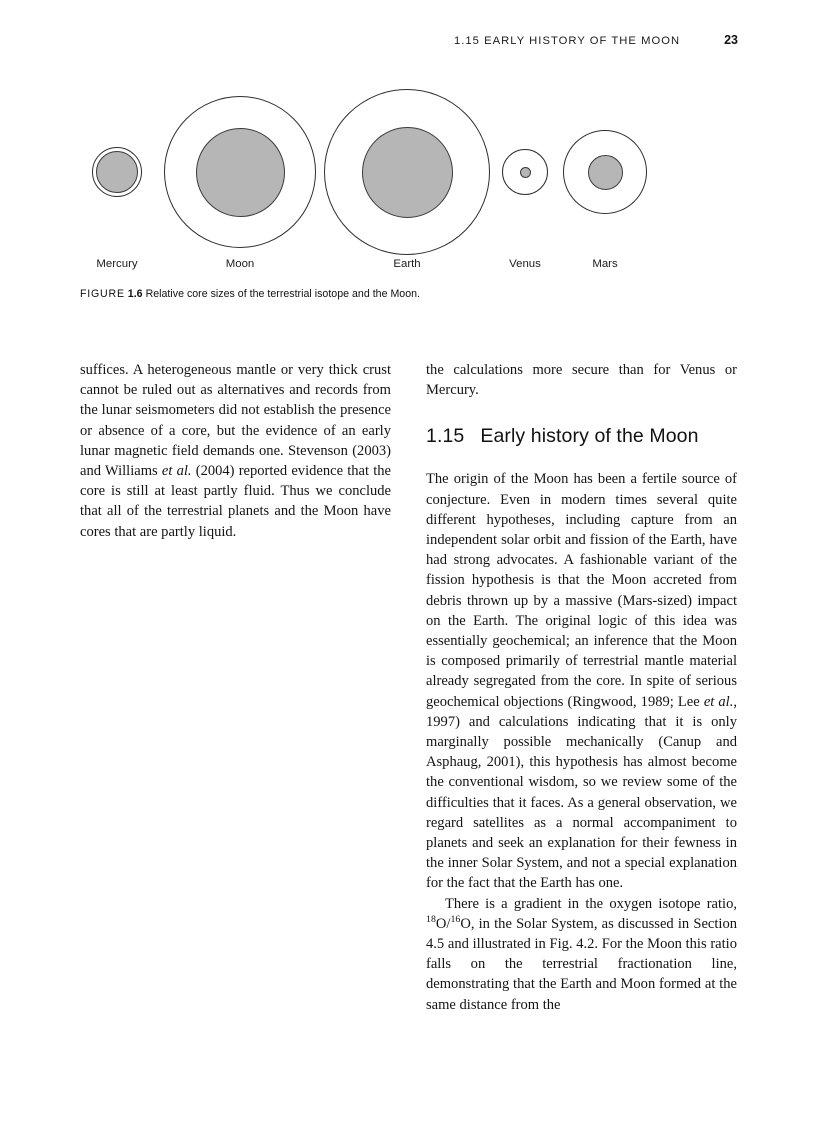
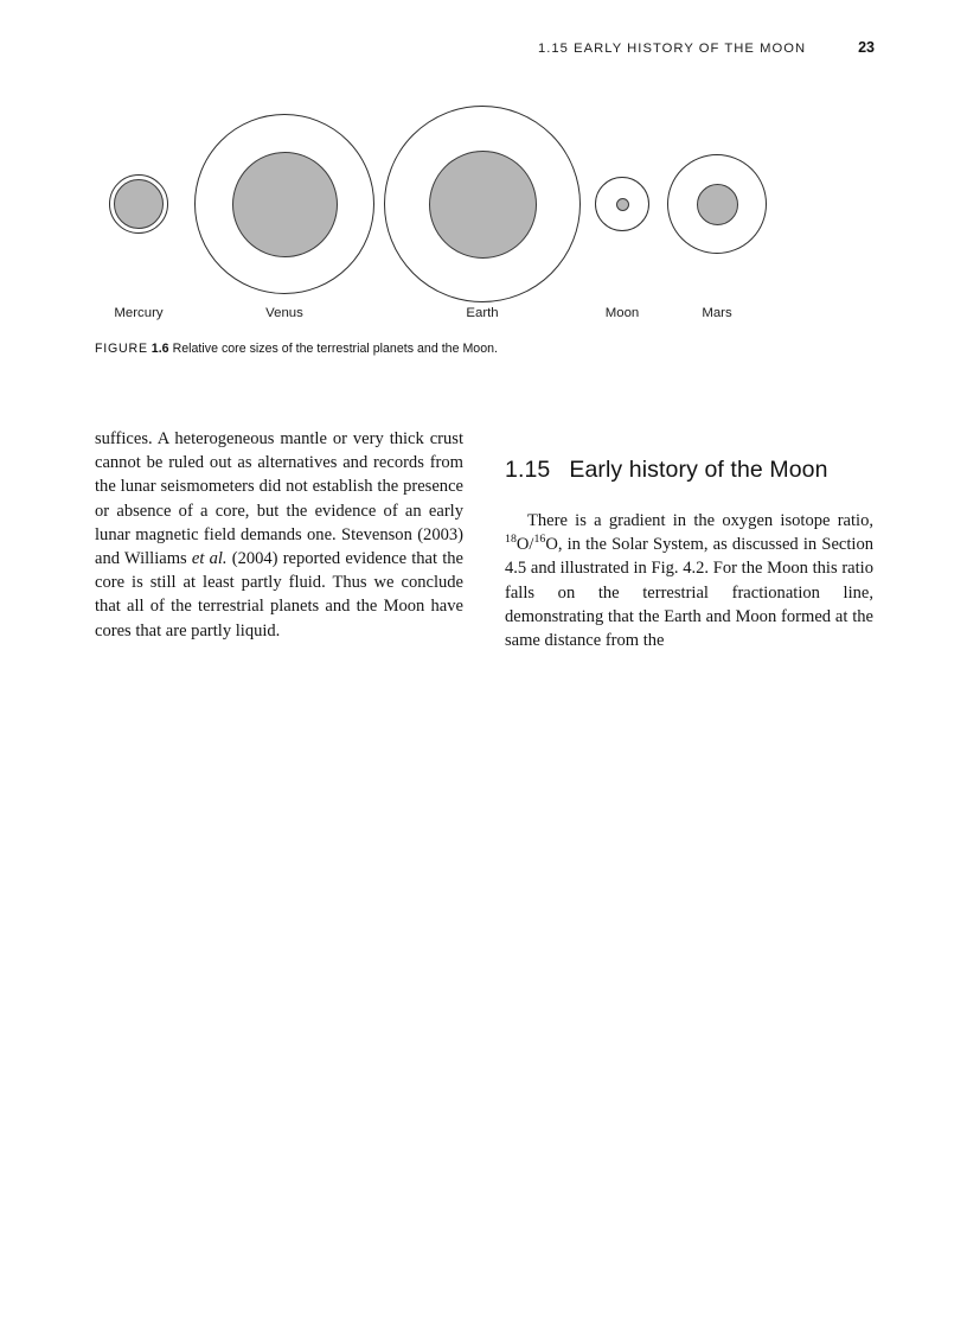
  1.15 EARLY HISTORY OF THE MOON
  23
  Mercury
- Moon
+ Venus
  Earth
- Venus
+ Moon
  Mars
- FIGURE 1.6 Relative core sizes of the terrestrial isotope and the Moon.
+ FIGURE 1.6 Relative core sizes of the terrestrial planets and the Moon.
  suffices. A heterogeneous mantle or very thick crust cannot be ruled out as alternatives and records from the lunar seismometers did not establish the presence or absence of a core, but the evidence of an early lunar magnetic field demands one. Stevenson (2003) and Williams et al. (2004) reported evidence that the core is still at least partly fluid. Thus we conclude that all of the terrestrial planets and the Moon have cores that are partly liquid.
- the calculations more secure than for Venus or Mercury.
  1.15 Early history of the Moon
- The origin of the Moon has been a fertile source of conjecture. Even in modern times several quite different hypotheses, including capture from an independent solar orbit and fission of the Earth, have had strong advocates. A fashionable variant of the fission hypothesis is that the Moon accreted from debris thrown up by a massive (Mars-sized) impact on the Earth. The original logic of this idea was essentially geochemical; an inference that the Moon is composed primarily of terrestrial mantle material already segregated from the core. In spite of serious geochemical objections (Ringwood, 1989; Lee et al., 1997) and calculations indicating that it is only marginally possible mechanically (Canup and Asphaug, 2001), this hypothesis has almost become the conventional wisdom, so we review some of the difficulties that it faces. As a general observation, we regard satellites as a normal accompaniment to planets and seek an explanation for their fewness in the inner Solar System, and not a special explanation for the fact that the Earth has one.
  There is a gradient in the oxygen isotope ratio, 18O/16O, in the Solar System, as discussed in Section 4.5 and illustrated in Fig. 4.2. For the Moon this ratio falls on the terrestrial fractionation line, demonstrating that the Earth and Moon formed at the same distance from the
